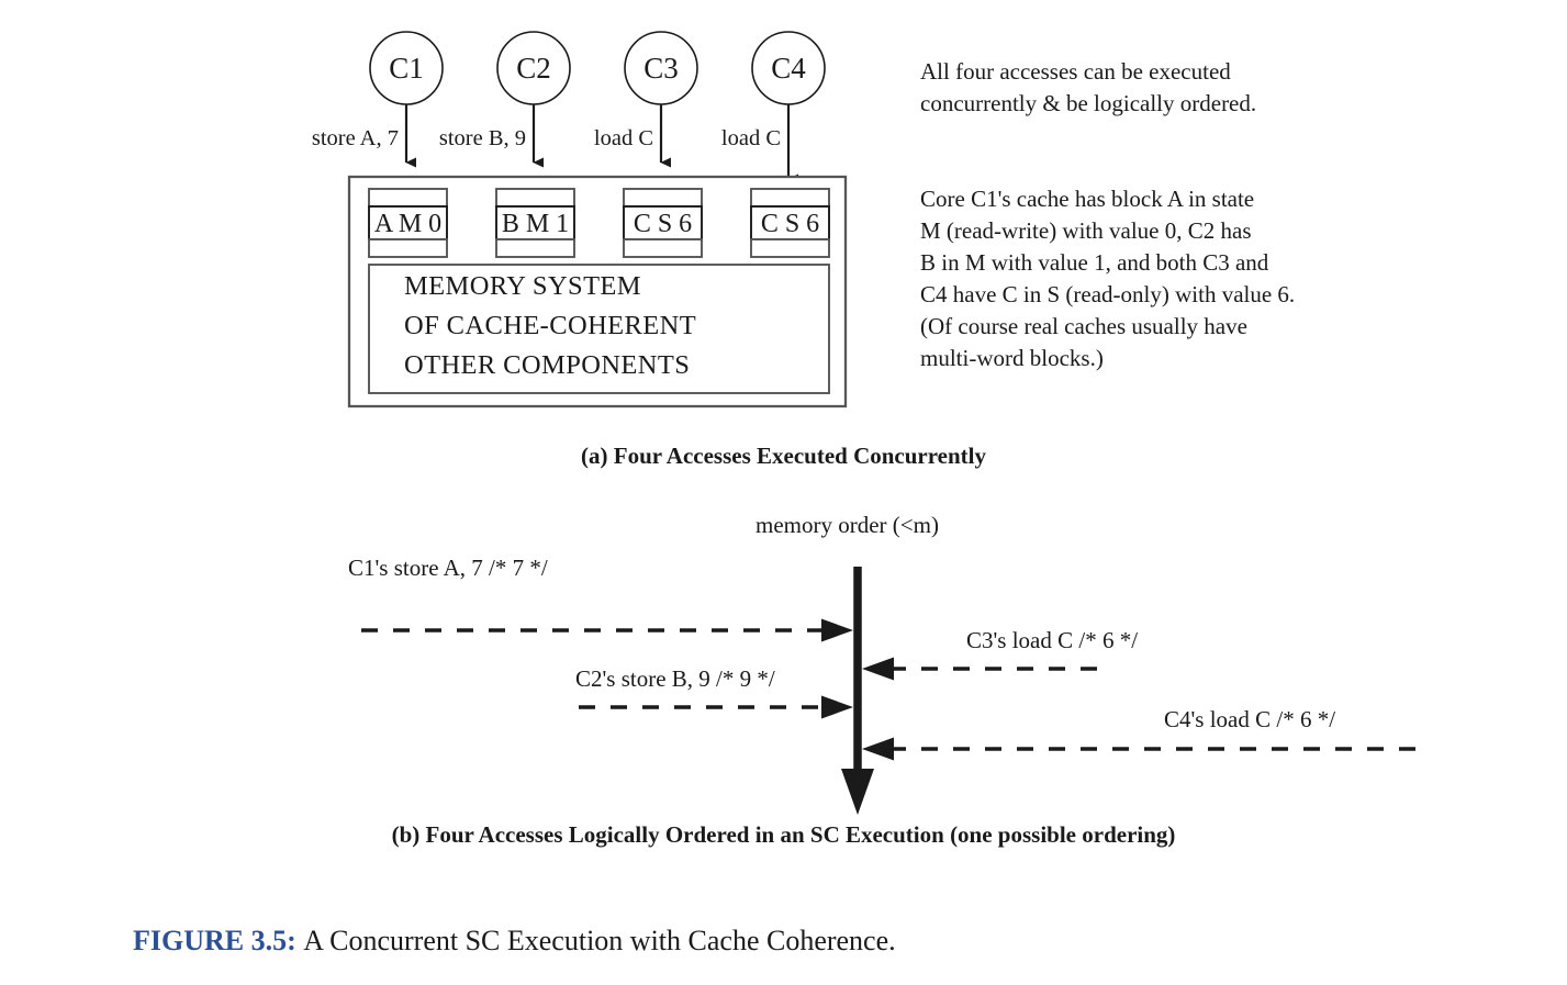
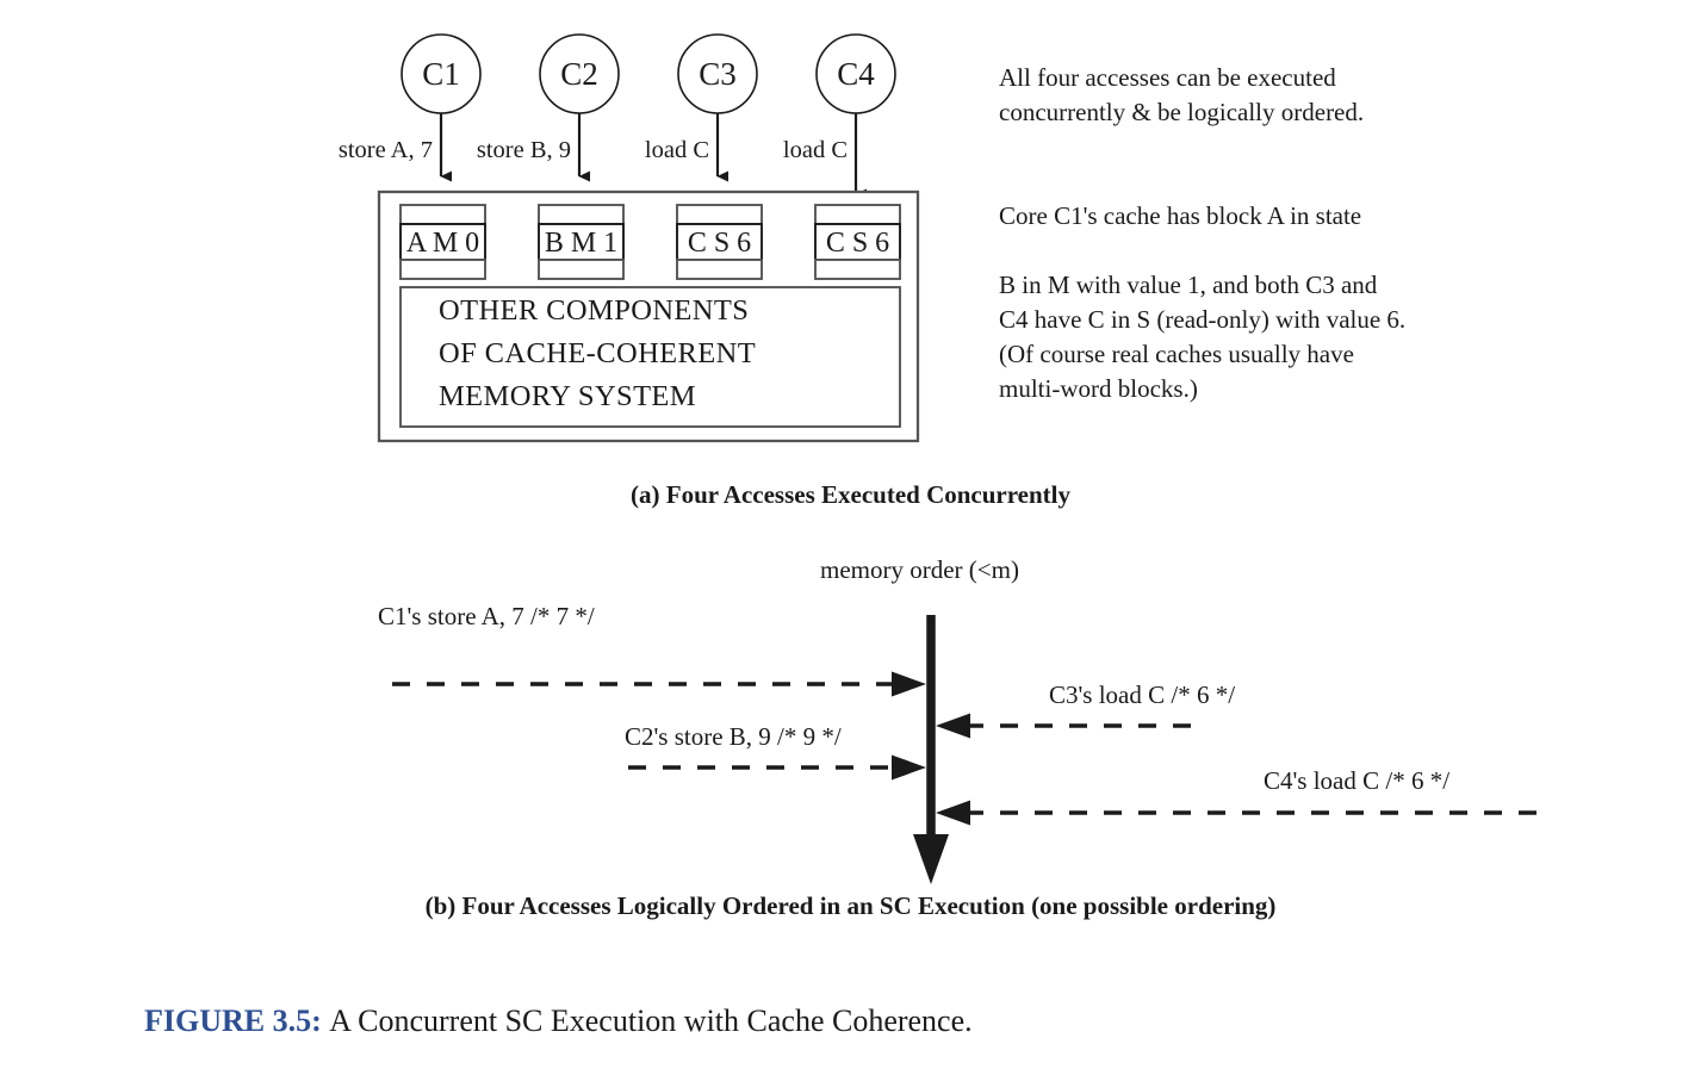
  C1
  C2
  C3
  C4
  store A, 7
  store B, 9
  load C
  load C
  A M 0
  B M 1
  C S 6
  C S 6
- MEMORY SYSTEM
+ OTHER COMPONENTS
  OF CACHE-COHERENT
- OTHER COMPONENTS
+ MEMORY SYSTEM
  All four accesses can be executed
  concurrently & be logically ordered.
  Core C1's cache has block A in state
- M (read-write) with value 0, C2 has
  B in M with value 1, and both C3 and
  C4 have C in S (read-only) with value 6.
  (Of course real caches usually have
  multi-word blocks.)
  (a) Four Accesses Executed Concurrently
  memory order (<m)
  C1's store A, 7 /* 7 */
  C2's store B, 9 /* 9 */
  C3's load C /* 6 */
  C4's load C /* 6 */
  (b) Four Accesses Logically Ordered in an SC Execution (one possible ordering)
  FIGURE 3.5: A Concurrent SC Execution with Cache Coherence.
